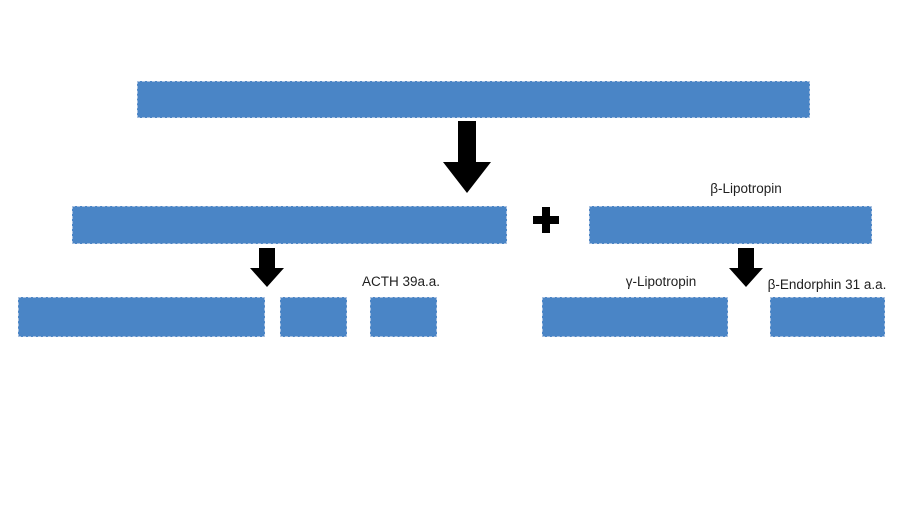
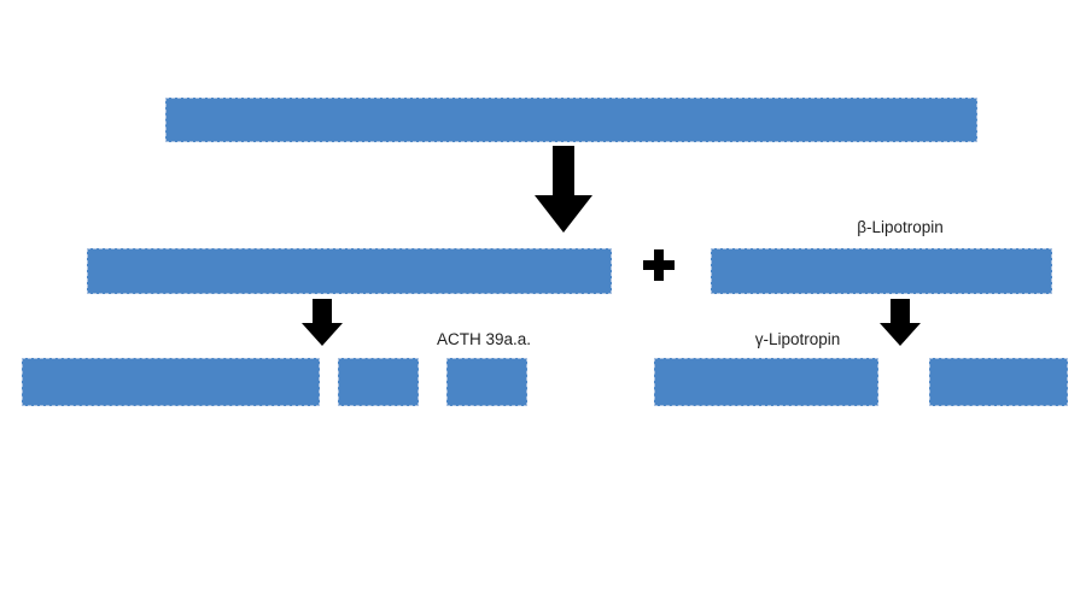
  β-Lipotropin
  ACTH 39a.a.
  γ-Lipotropin
- β-Endorphin 31 a.a.
